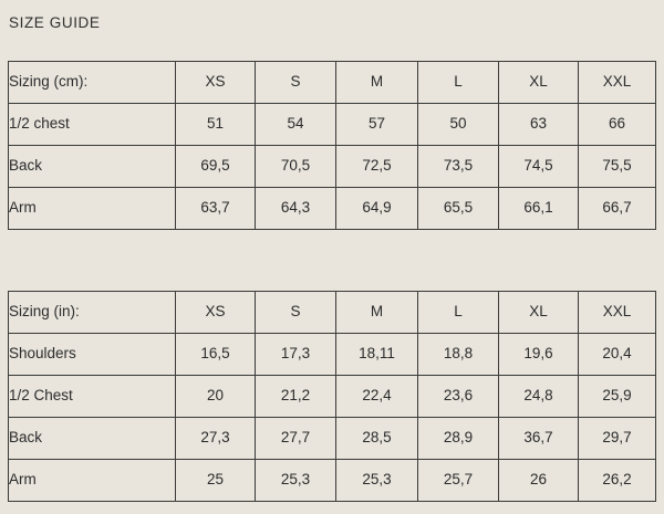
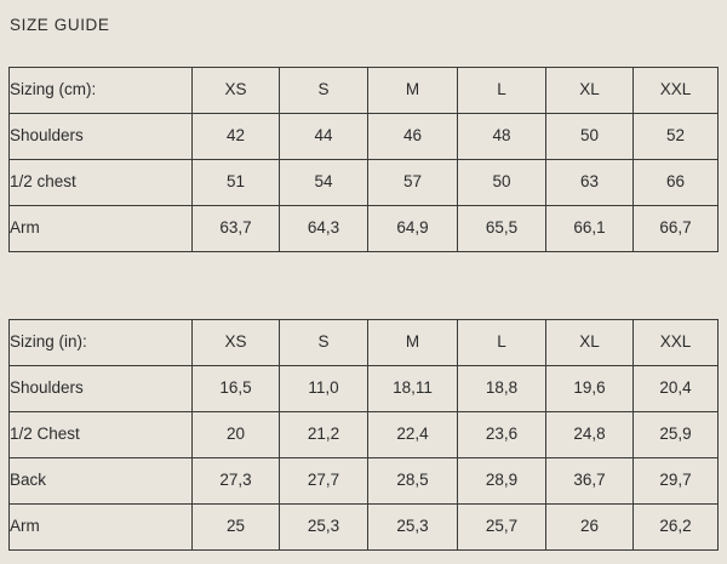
  SIZE GUIDE
  Sizing (cm):	XS	S	M	L	XL	XXL
+ Shoulders	42	44	46	48	50	52
  1/2 chest	51	54	57	50	63	66
- Back	69,5	70,5	72,5	73,5	74,5	75,5
  Arm	63,7	64,3	64,9	65,5	66,1	66,7
  Sizing (in):	XS	S	M	L	XL	XXL
- Shoulders	16,5	17,3	18,11	18,8	19,6	20,4
+ Shoulders	16,5	11,0	18,11	18,8	19,6	20,4
  1/2 Chest	20	21,2	22,4	23,6	24,8	25,9
  Back	27,3	27,7	28,5	28,9	36,7	29,7
  Arm	25	25,3	25,3	25,7	26	26,2
